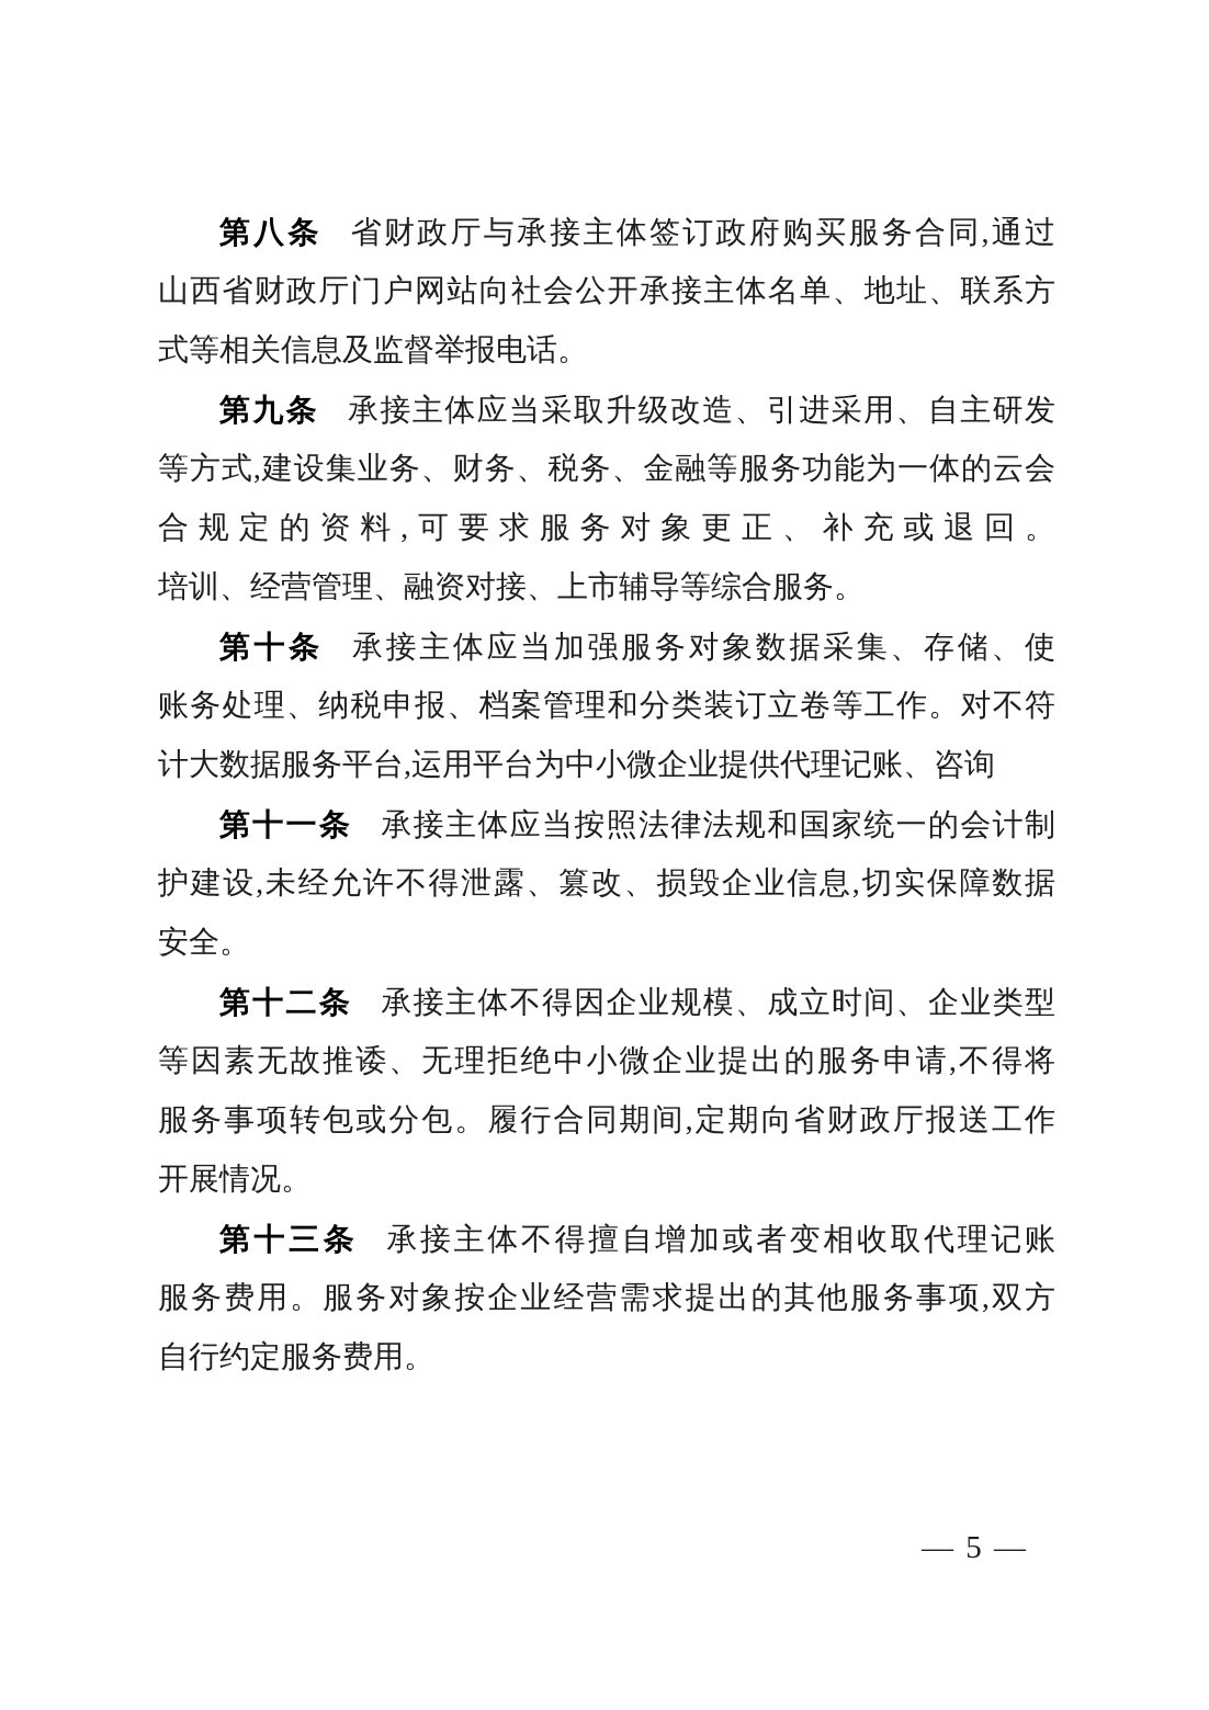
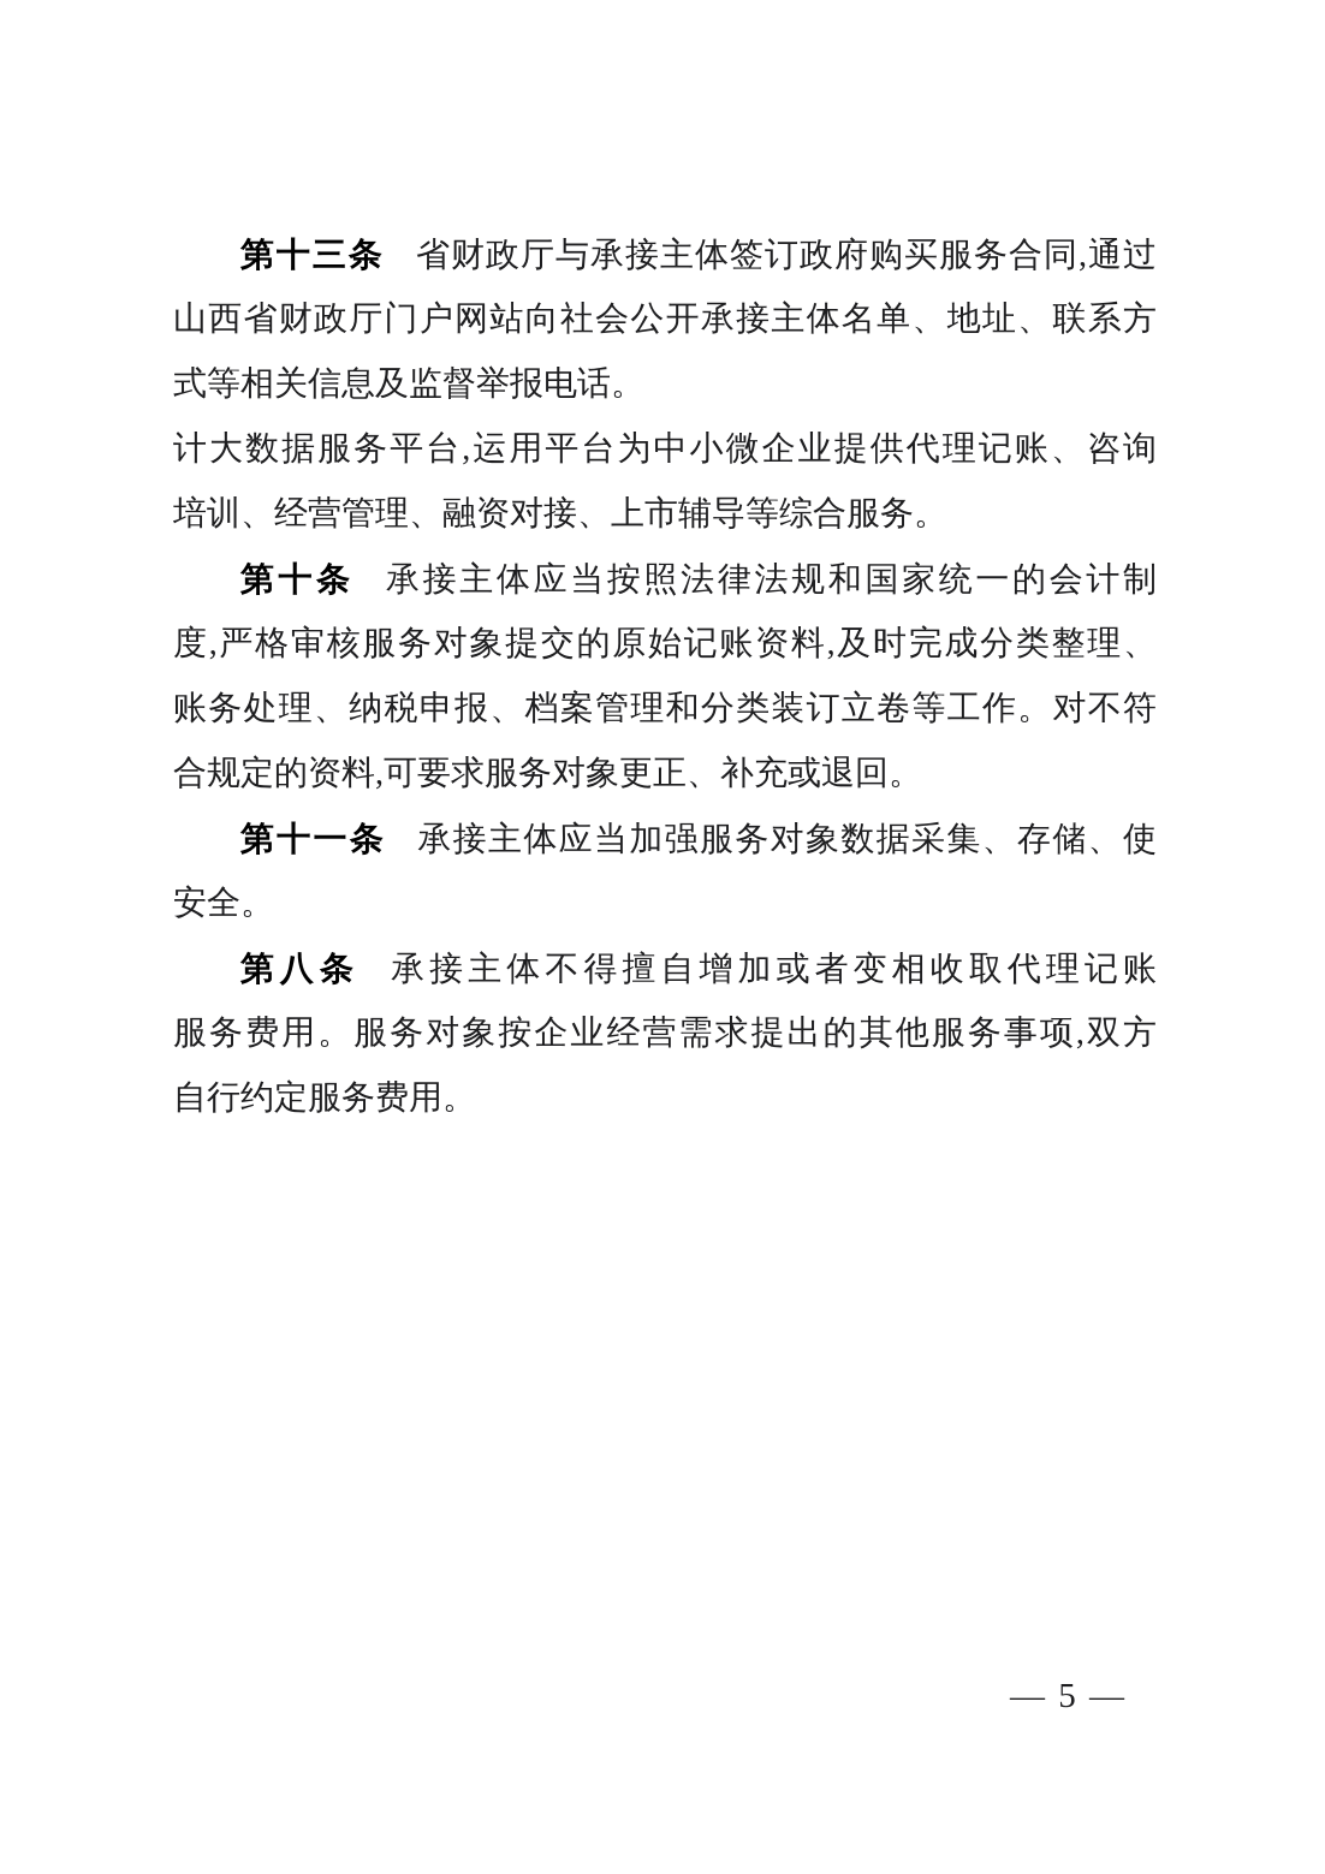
- 第八条 省财政厅与承接主体签订政府购买服务合同,通过
+ 第十三条 省财政厅与承接主体签订政府购买服务合同,通过
  山西省财政厅门户网站向社会公开承接主体名单、地址、联系方
  式等相关信息及监督举报电话。
- 第九条 承接主体应当采取升级改造、引进采用、自主研发
- 等方式,建设集业务、财务、税务、金融等服务功能为一体的云会
- 合规定的资料,可要求服务对象更正、补充或退回。
+ 计大数据服务平台,运用平台为中小微企业提供代理记账、咨询
  培训、经营管理、融资对接、上市辅导等综合服务。
- 第十条 承接主体应当加强服务对象数据采集、存储、使
+ 第十条 承接主体应当按照法律法规和国家统一的会计制
+ 度,严格审核服务对象提交的原始记账资料,及时完成分类整理、
  账务处理、纳税申报、档案管理和分类装订立卷等工作。对不符
- 计大数据服务平台,运用平台为中小微企业提供代理记账、咨询
+ 合规定的资料,可要求服务对象更正、补充或退回。
- 第十一条 承接主体应当按照法律法规和国家统一的会计制
+ 第十一条 承接主体应当加强服务对象数据采集、存储、使
- 护建设,未经允许不得泄露、篡改、损毁企业信息,切实保障数据
  安全。
- 第十二条 承接主体不得因企业规模、成立时间、企业类型
- 等因素无故推诿、无理拒绝中小微企业提出的服务申请,不得将
- 服务事项转包或分包。履行合同期间,定期向省财政厅报送工作
- 开展情况。
- 第十三条 承接主体不得擅自增加或者变相收取代理记账
+ 第八条 承接主体不得擅自增加或者变相收取代理记账
  服务费用。服务对象按企业经营需求提出的其他服务事项,双方
  自行约定服务费用。
  — 5 —
